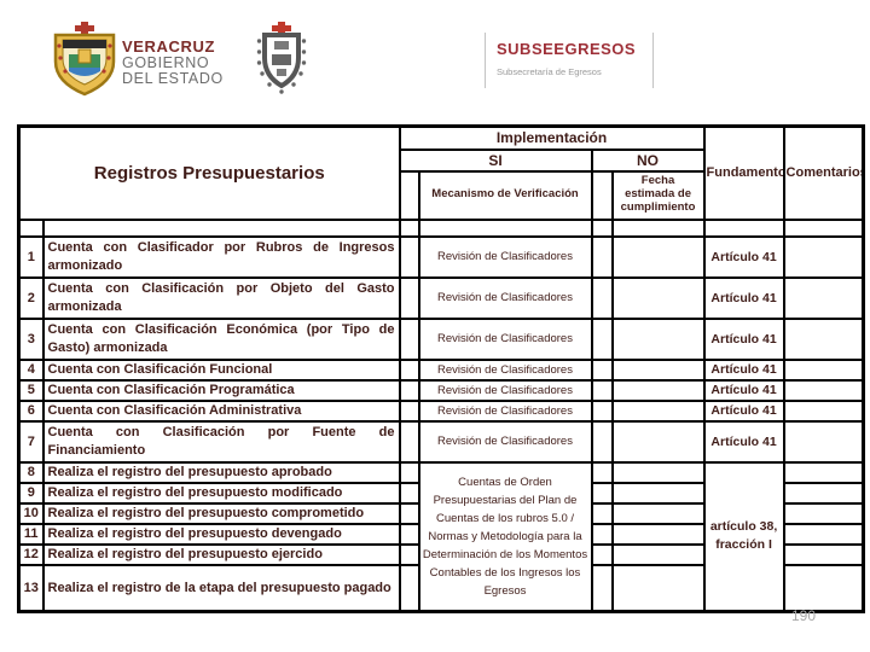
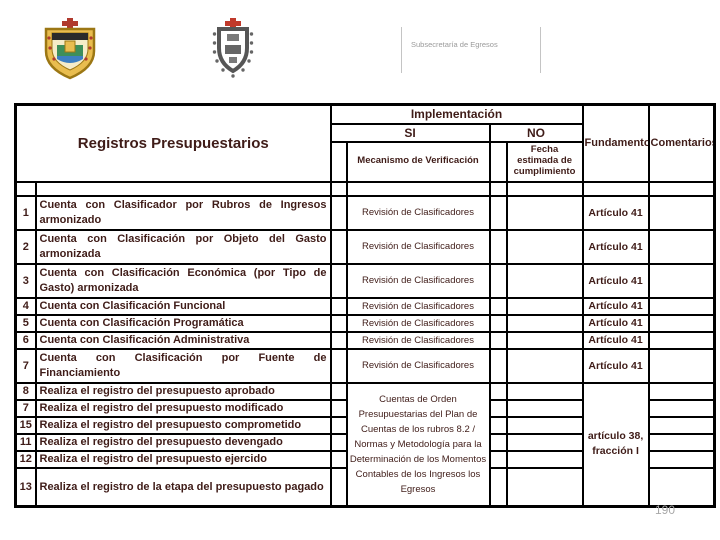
- VERACRUZ
- GOBIERNO
- DEL ESTADO
- SUBSEEGRESOS
  Subsecretaría de Egresos
  Registros Presupuestarios	Implementación	Fundamento	Comentario
  SI	NO
  	Mecanismo de Verificación		Fecha estimada de cumplimiento
  1	Cuenta con Clasificador por Rubros de Ingresos armonizado		Revisión de Clasificadores			Artículo 41
  2	Cuenta con Clasificación por Objeto del Gasto armonizada		Revisión de Clasificadores			Artículo 41
  3	Cuenta con Clasificación Económica (por Tipo de Gasto) armonizada		Revisión de Clasificadores			Artículo 41
  4	Cuenta con Clasificación Funcional		Revisión de Clasificadores			Artículo 41
  5	Cuenta con Clasificación Programática		Revisión de Clasificadores			Artículo 41
  6	Cuenta con Clasificación Administrativa		Revisión de Clasificadores			Artículo 41
  7	Cuenta con Clasificación por Fuente de Financiamiento		Revisión de Clasificadores			Artículo 41
- 8	Realiza el registro del presupuesto aprobado		Cuentas de Orden Presupuestarias del Plan de Cuentas de los rubros 5.0 / Normas y Metodología para la Determinación de los Momentos Contables de los Ingresos los Egresos			artículo 38, fracción I
+ 8	Realiza el registro del presupuesto aprobado		Cuentas de Orden Presupuestarias del Plan de Cuentas de los rubros 8.2 / Normas y Metodología para la Determinación de los Momentos Contables de los Ingresos los Egresos			artículo 38, fracción I
- 9	Realiza el registro del presupuesto modificado
+ 7	Realiza el registro del presupuesto modificado
- 10	Realiza el registro del presupuesto comprometido
+ 15	Realiza el registro del presupuesto comprometido
  11	Realiza el registro del presupuesto devengado
  12	Realiza el registro del presupuesto ejercido
  13	Realiza el registro de la etapa del presupuesto pagado
  190
